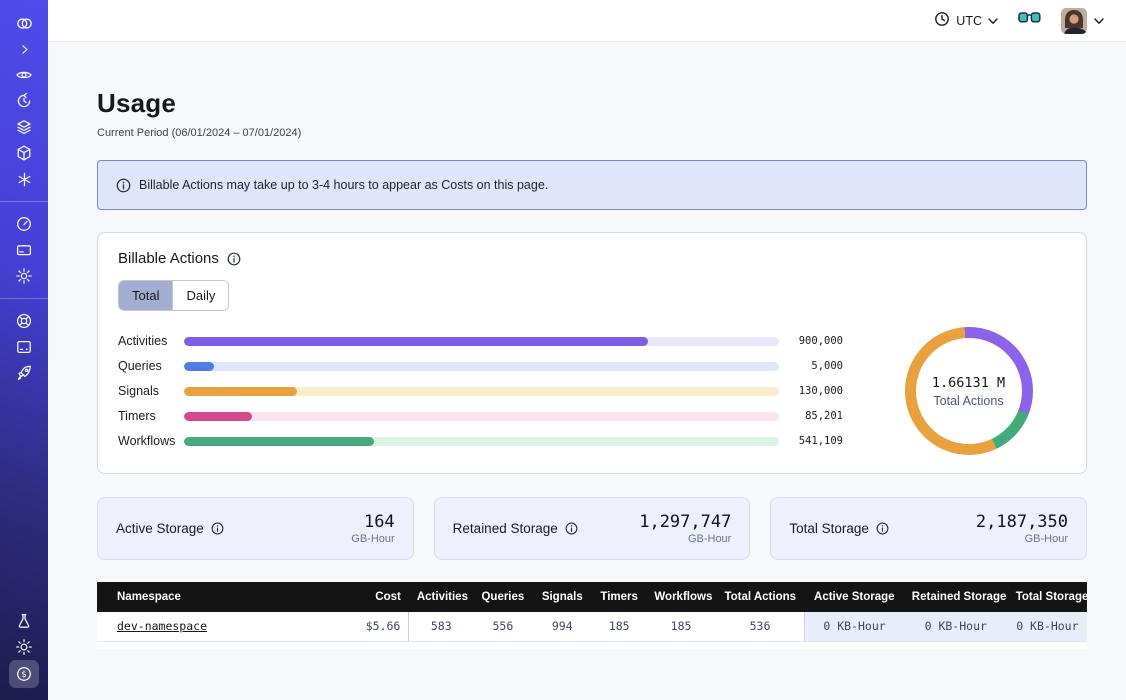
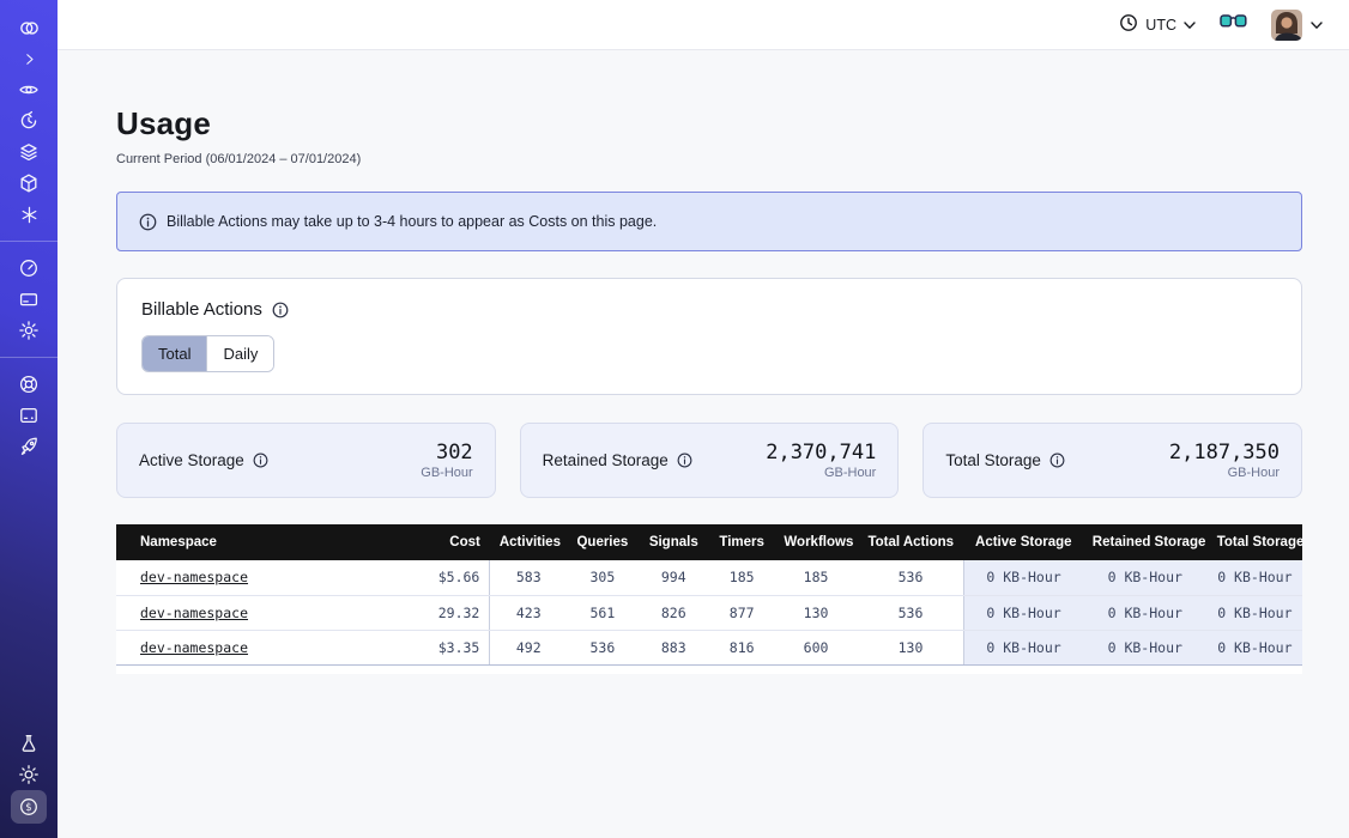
  $
  UTC
  Usage
  Current Period (06/01/2024 – 07/01/2024)
  Billable Actions may take up to 3-4 hours to appear as Costs on this page.
  Billable Actions
  Total
  Daily
- Activities
- 900,000
- Queries
- 5,000
- Signals
- 130,000
- Timers
- 85,201
- Workflows
- 541,109
- 1.66131 M
- Total Actions
  Active Storage
- 164
+ 302
  GB-Hour
  Retained Storage
- 1,297,747
+ 2,370,741
  GB-Hour
  Total Storage
  2,187,350
  GB-Hour
  Namespace	Cost	Activities	Queries	Signals	Timers	Workflows	Total Actions	Active Storage	Retained Storage	Total Storage
- dev-namespace	$5.66	583	556	994	185	185	536	0 KB-Hour	0 KB-Hour	0 KB-Hour
+ dev-namespace	$5.66	583	305	994	185	185	536	0 KB-Hour	0 KB-Hour	0 KB-Hour
+ dev-namespace	29.32	423	561	826	877	130	536	0 KB-Hour	0 KB-Hour	0 KB-Hour
+ dev-namespace	$3.35	492	536	883	816	600	130	0 KB-Hour	0 KB-Hour	0 KB-Hour
